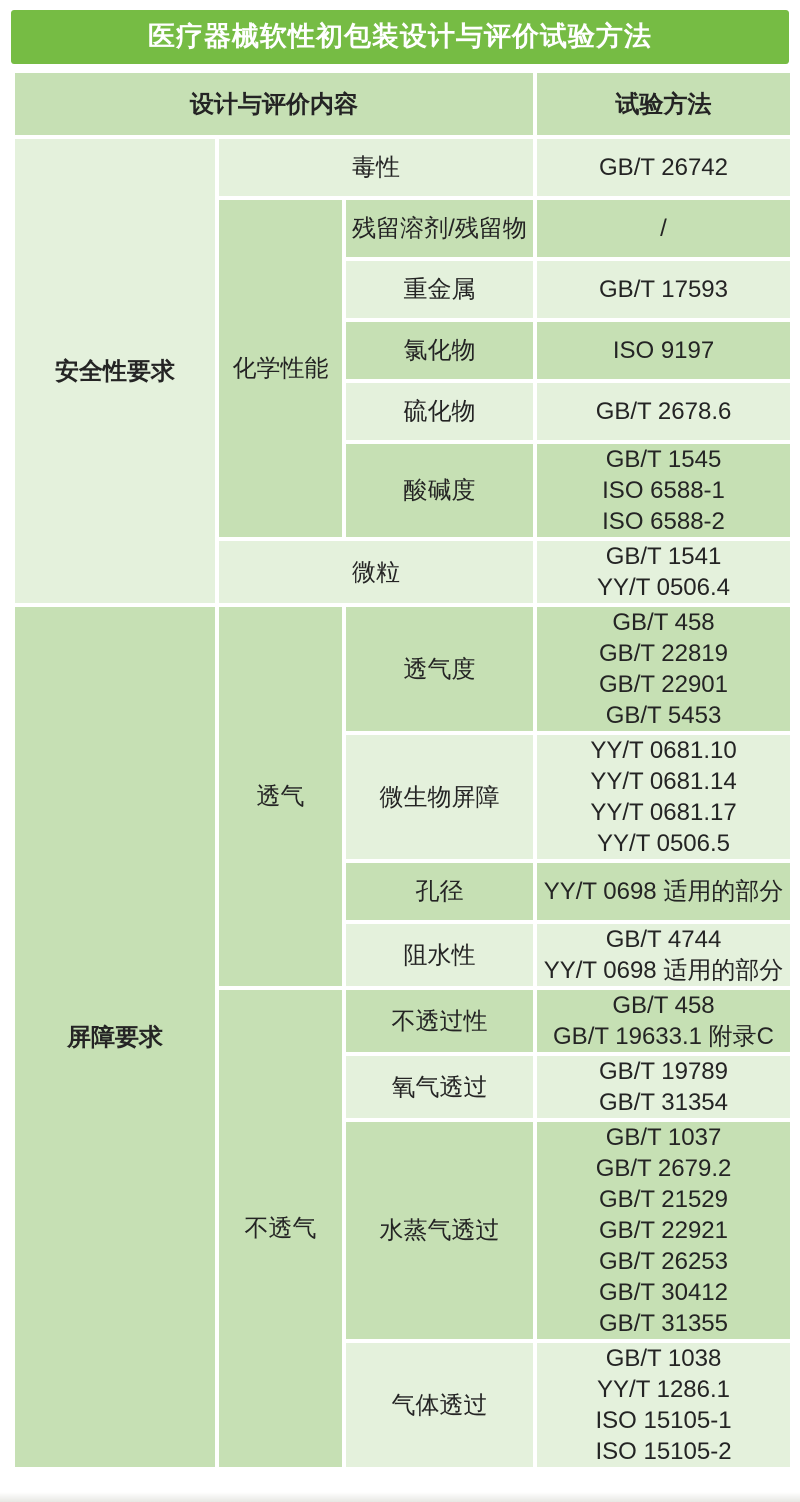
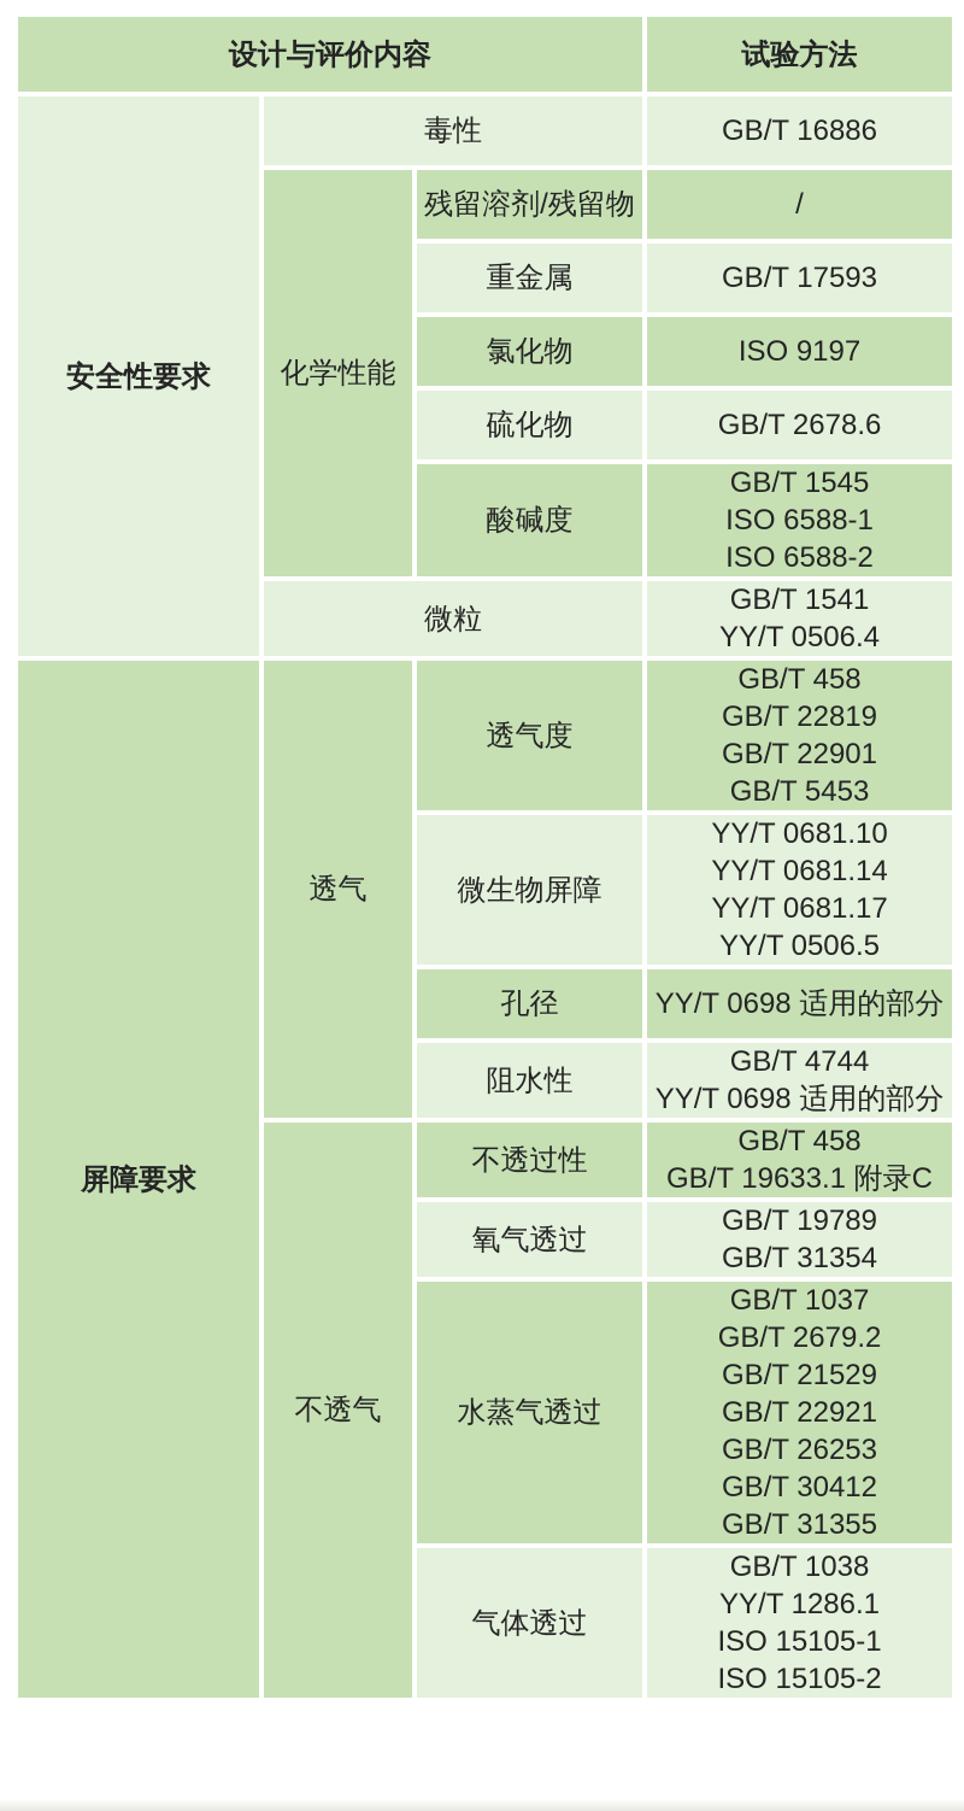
- 医疗器械软性初包装设计与评价试验方法
  设计与评价内容	试验方法
- 安全性要求	毒性	GB/T 26742
+ 安全性要求	毒性	GB/T 16886
  化学性能	残留溶剂/残留物	/
  重金属	GB/T 17593
  氯化物	ISO 9197
  硫化物	GB/T 2678.6
  酸碱度	GB/T 1545 ISO 6588-1 ISO 6588-2
  微粒	GB/T 1541 YY/T 0506.4
  屏障要求	透气	透气度	GB/T 458 GB/T 22819 GB/T 22901 GB/T 5453
  微生物屏障	YY/T 0681.10 YY/T 0681.14 YY/T 0681.17 YY/T 0506.5
  孔径	YY/T 0698 适用的部分
  阻水性	GB/T 4744 YY/T 0698 适用的部分
  不透气	不透过性	GB/T 458 GB/T 19633.1 附录C
  氧气透过	GB/T 19789 GB/T 31354
  水蒸气透过	GB/T 1037 GB/T 2679.2 GB/T 21529 GB/T 22921 GB/T 26253 GB/T 30412 GB/T 31355
  气体透过	GB/T 1038 YY/T 1286.1 ISO 15105-1 ISO 15105-2
